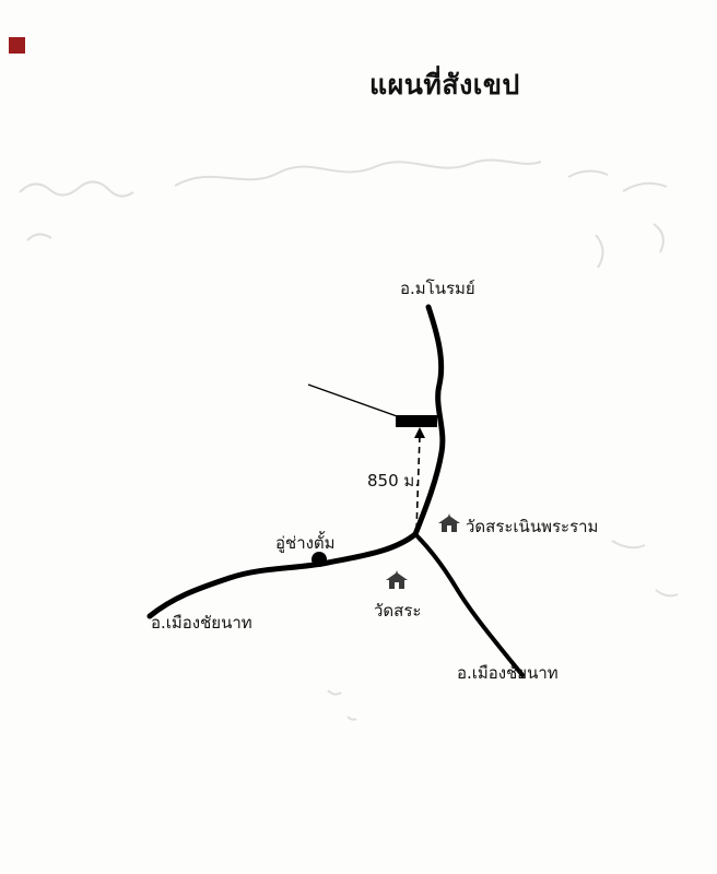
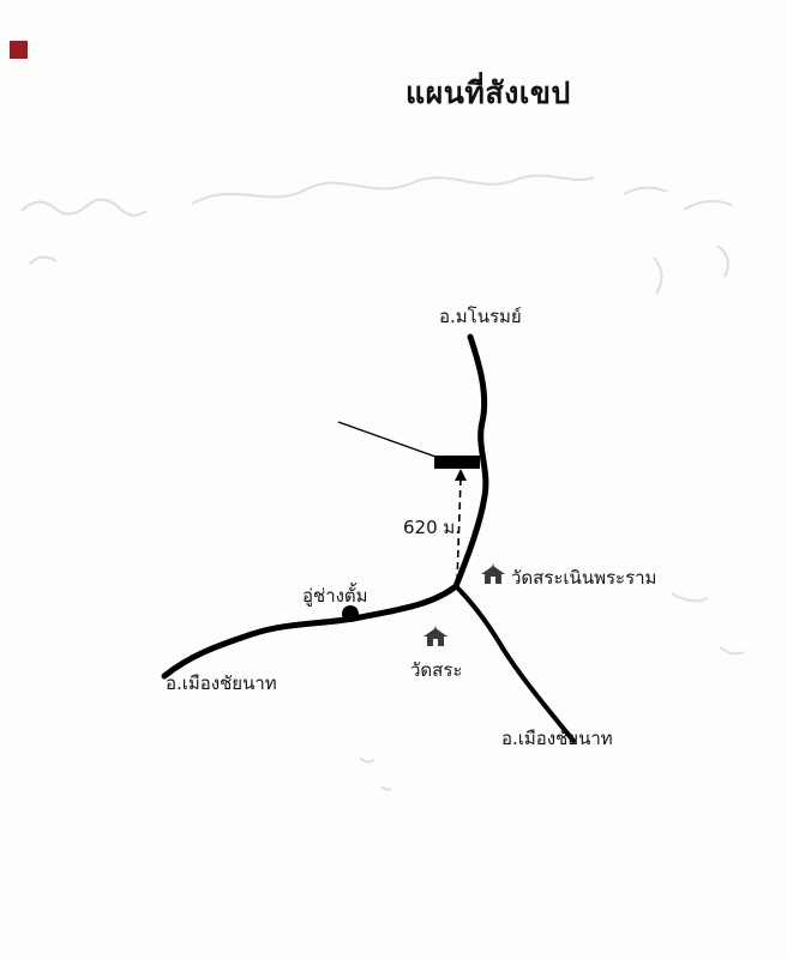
  แผนที่สังเขป
  อ.มโนรมย์
- 850 ม.
+ 620 ม.
  วัดสระเนินพระราม
  อู่ช่างตั้ม
  วัดสระ
  อ.เมืองชัยนาท
  อ.เมืองชัยนาท
